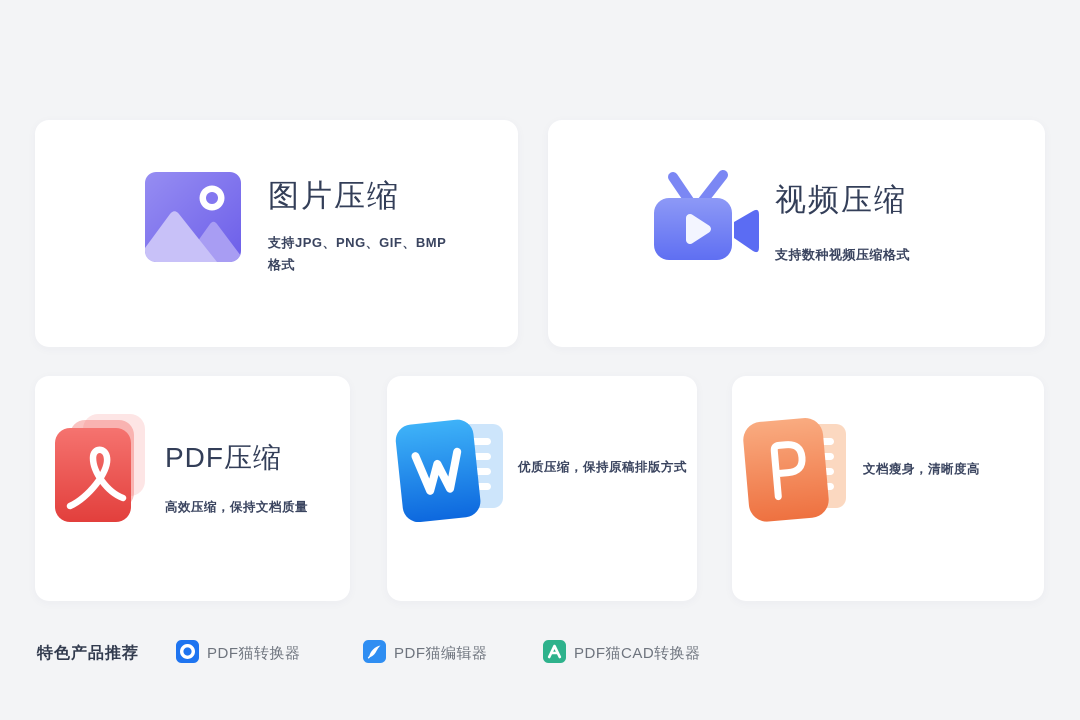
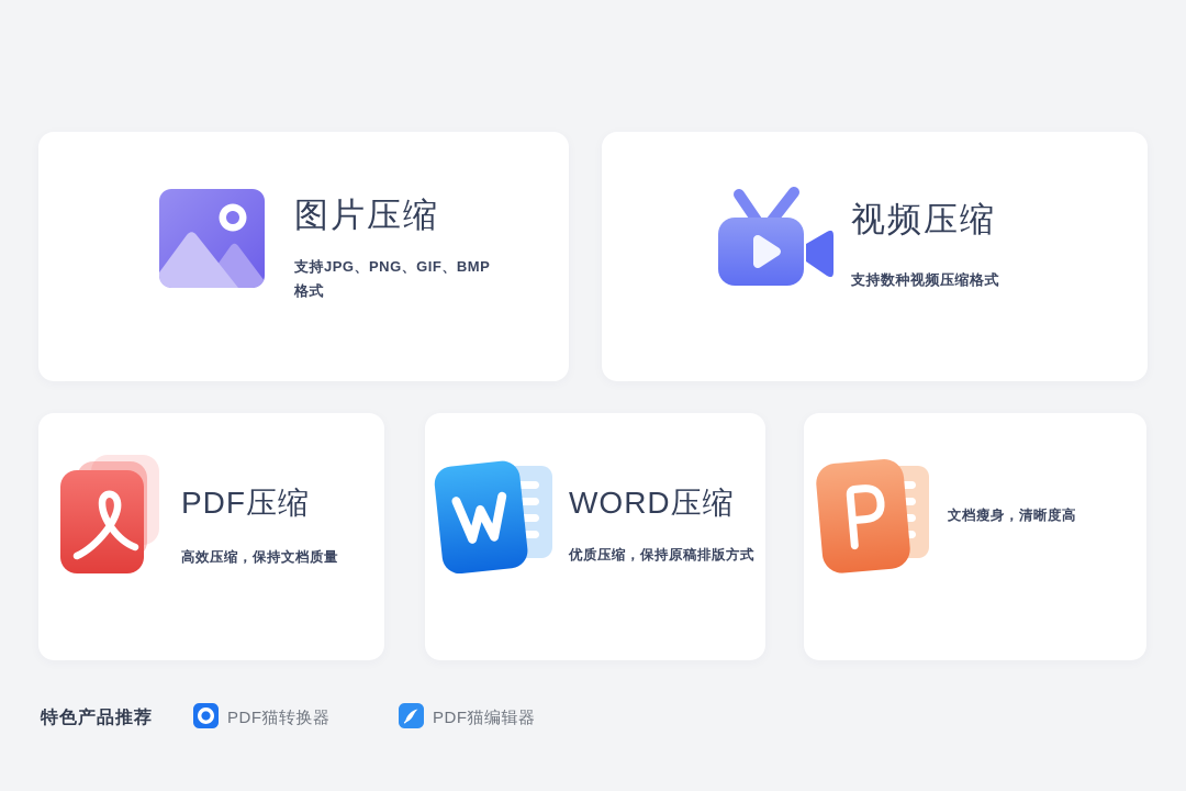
  图片压缩
  支持JPG、PNG、GIF、BMP格式
  视频压缩
  支持数种视频压缩格式
  PDF压缩
  高效压缩，保持文档质量
+ WORD压缩
  优质压缩，保持原稿排版方式
  文档瘦身，清晰度高
  特色产品推荐
  PDF猫转换器
  PDF猫编辑器
- PDF猫CAD转换器
